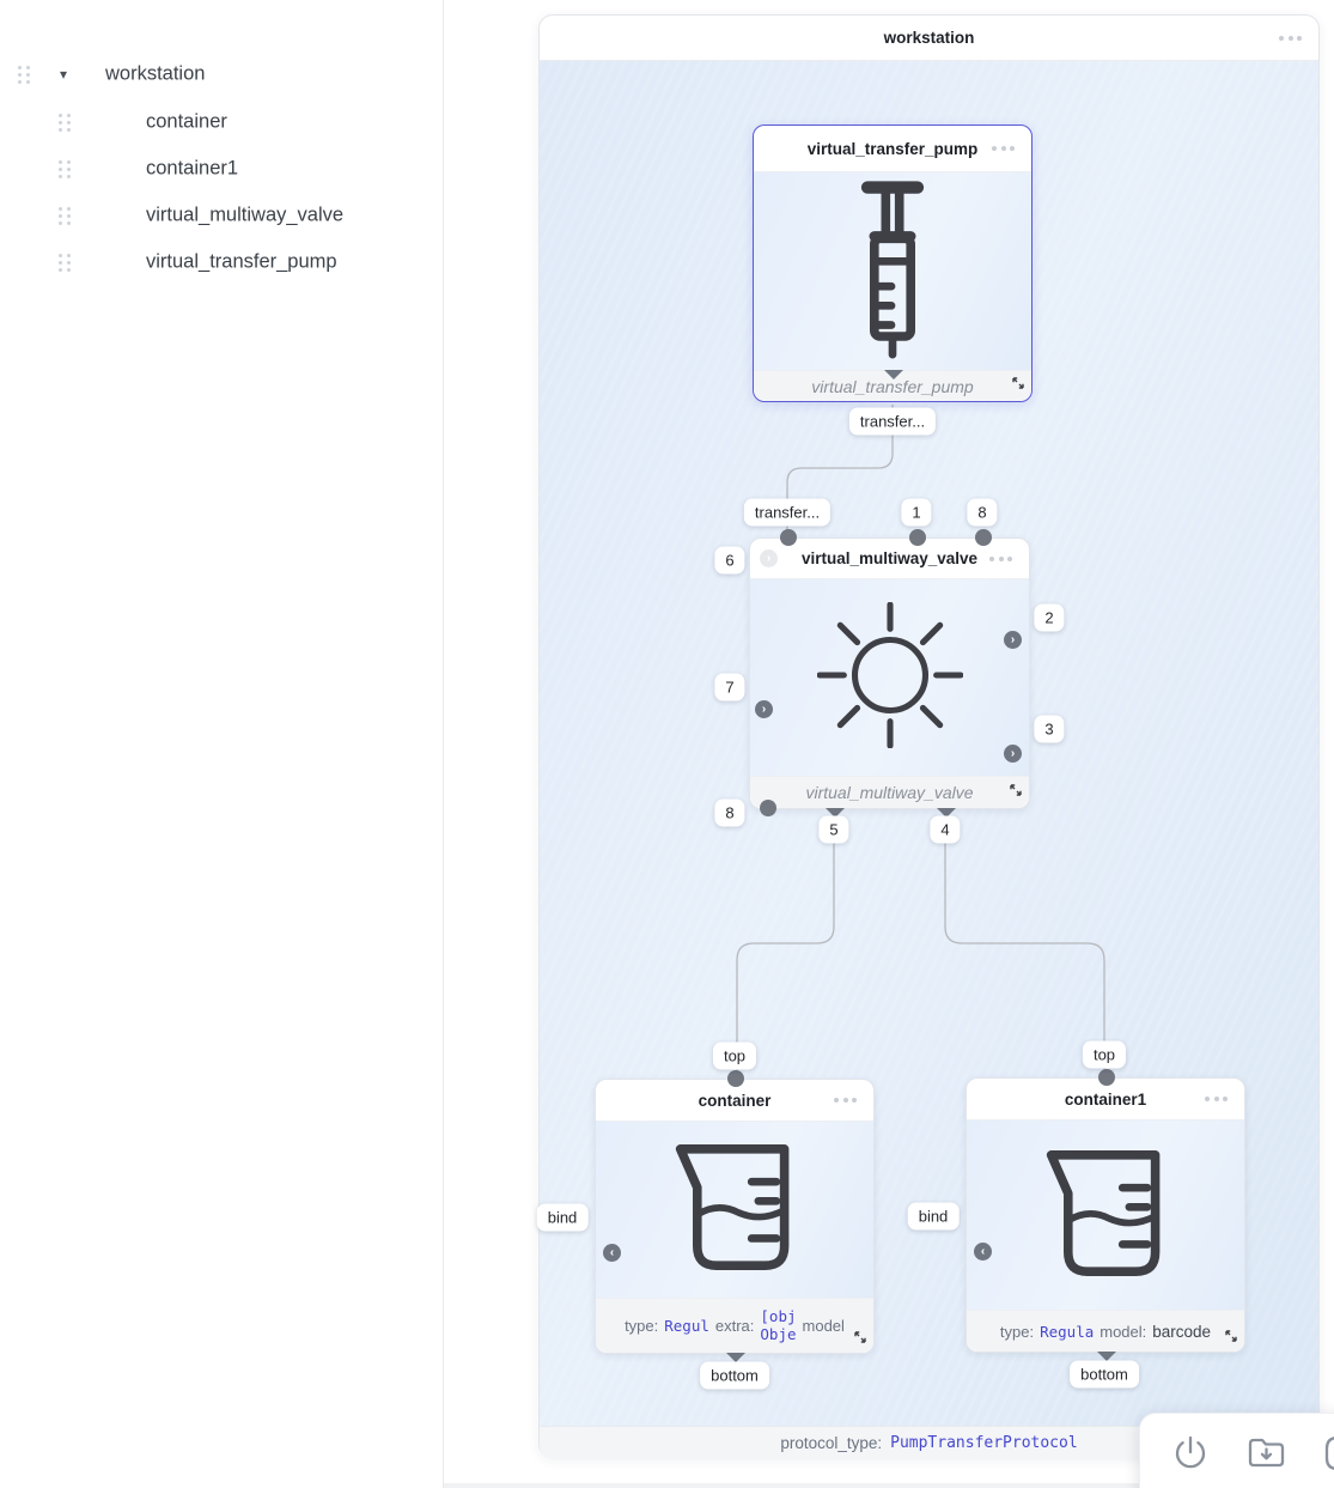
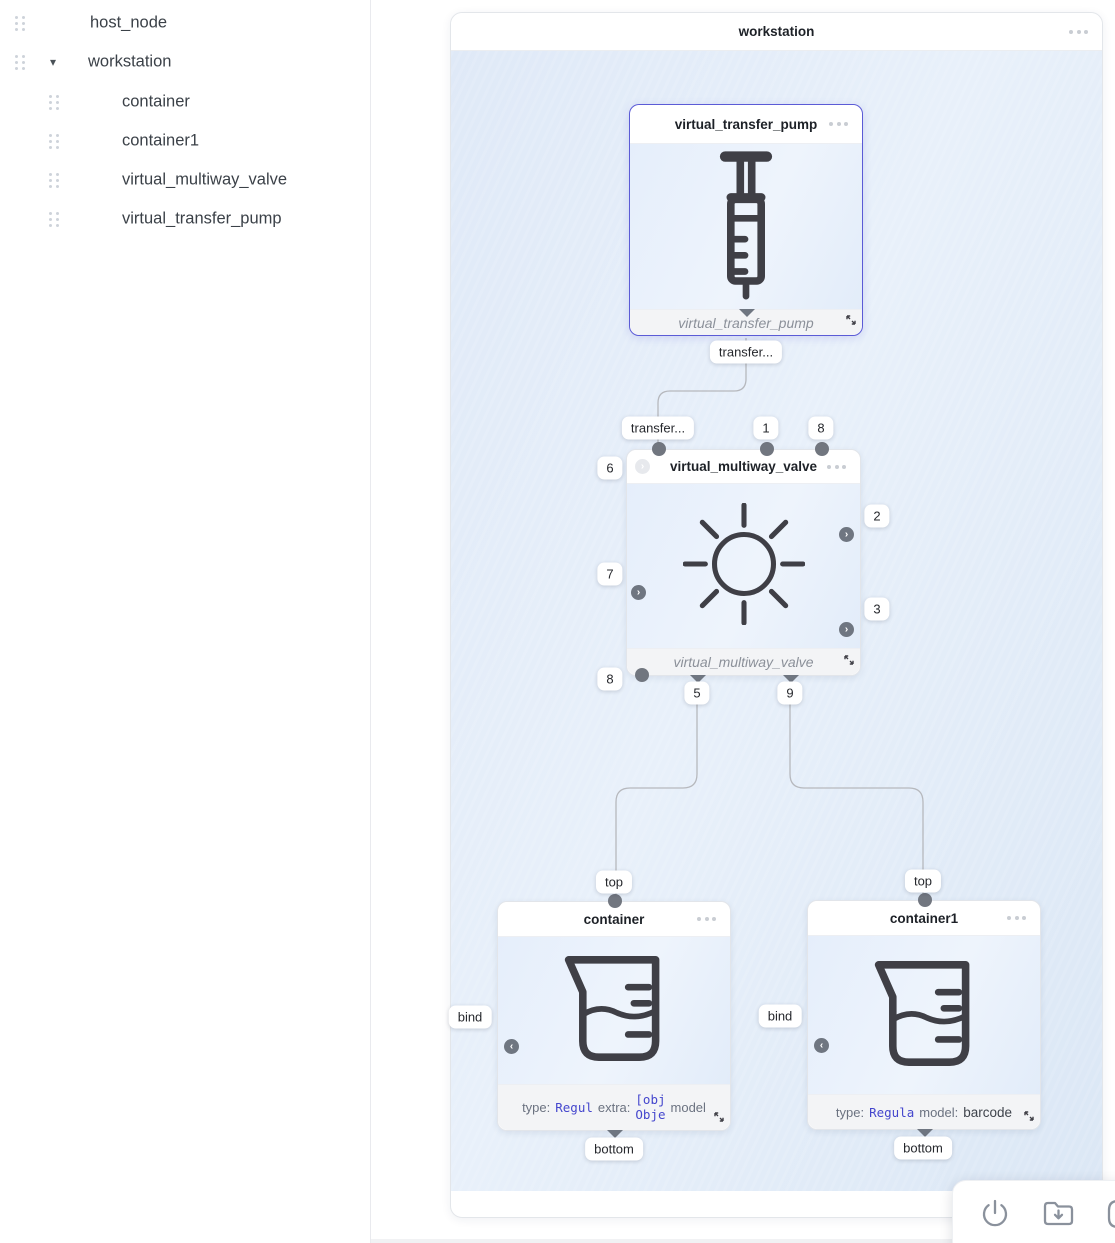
+ host_node
  ▾
  workstation
  container
  container1
  virtual_multiway_valve
  virtual_transfer_pump
  workstation
  virtual_transfer_pump
  virtual_transfer_pump
  transfer...
  virtual_multiway_valve
  ›
  ›
  ›
  virtual_multiway_valve
  transfer...
  1
  8
  6
  7
  2
  3
  8
  5
- 4
+ 9
  container
  ‹
  type:
  Regul
  extra:
  [obj
  Obje
  model
  top
  bind
  bottom
  container1
  ‹
  type:
  Regula
  model:
  barcode
  top
  bind
  bottom
- protocol_type:
- PumpTransferProtocol
